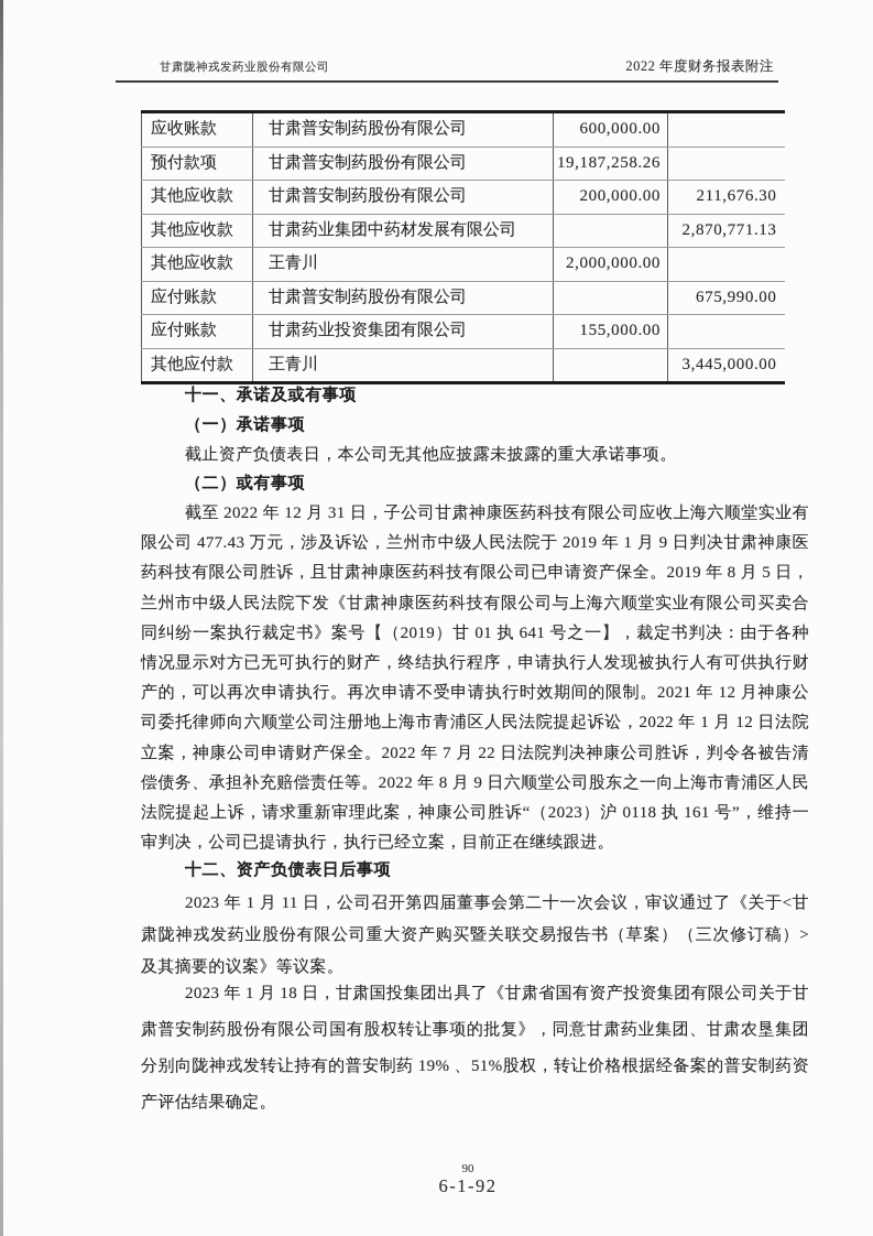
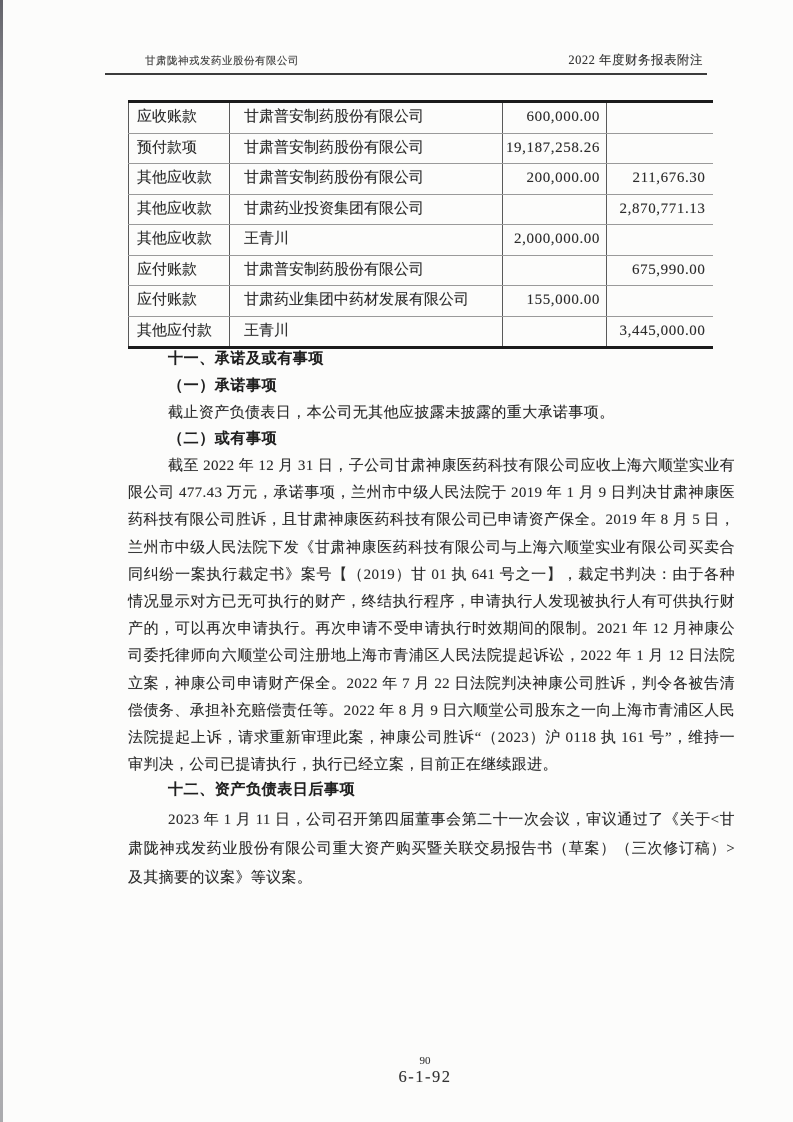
  甘肃陇神戎发药业股份有限公司
  2022 年度财务报表附注
  应收账款	甘肃普安制药股份有限公司	600,000.00
  预付款项	甘肃普安制药股份有限公司	19,187,258.26
  其他应收款	甘肃普安制药股份有限公司	200,000.00	211,676.30
- 其他应收款	甘肃药业集团中药材发展有限公司		2,870,771.13
+ 其他应收款	甘肃药业投资集团有限公司		2,870,771.13
  其他应收款	王青川	2,000,000.00
  应付账款	甘肃普安制药股份有限公司		675,990.00
- 应付账款	甘肃药业投资集团有限公司	155,000.00
+ 应付账款	甘肃药业集团中药材发展有限公司	155,000.00
  其他应付款	王青川		3,445,000.00
  十一、承诺及或有事项
  （一）承诺事项
  截止资产负债表日，本公司无其他应披露未披露的重大承诺事项。
  （二）或有事项
- 截至 2022 年 12 月 31 日，子公司甘肃神康医药科技有限公司应收上海六顺堂实业有限公司 477.43 万元，涉及诉讼，兰州市中级人民法院于 2019 年 1 月 9 日判决甘肃神康医药科技有限公司胜诉，且甘肃神康医药科技有限公司已申请资产保全。2019 年 8 月 5 日，兰州市中级人民法院下发《甘肃神康医药科技有限公司与上海六顺堂实业有限公司买卖合同纠纷一案执行裁定书》案号【（2019）甘 01 执 641 号之一】，裁定书判决：由于各种情况显示对方已无可执行的财产，终结执行程序，申请执行人发现被执行人有可供执行财产的，可以再次申请执行。再次申请不受申请执行时效期间的限制。2021 年 12 月神康公司委托律师向六顺堂公司注册地上海市青浦区人民法院提起诉讼，2022 年 1 月 12 日法院立案，神康公司申请财产保全。2022 年 7 月 22 日法院判决神康公司胜诉，判令各被告清偿债务、承担补充赔偿责任等。2022 年 8 月 9 日六顺堂公司股东之一向上海市青浦区人民法院提起上诉，请求重新审理此案，神康公司胜诉“（2023）沪 0118 执 161 号”，维持一审判决，公司已提请执行，执行已经立案，目前正在继续跟进。
+ 截至 2022 年 12 月 31 日，子公司甘肃神康医药科技有限公司应收上海六顺堂实业有限公司 477.43 万元，承诺事项，兰州市中级人民法院于 2019 年 1 月 9 日判决甘肃神康医药科技有限公司胜诉，且甘肃神康医药科技有限公司已申请资产保全。2019 年 8 月 5 日，兰州市中级人民法院下发《甘肃神康医药科技有限公司与上海六顺堂实业有限公司买卖合同纠纷一案执行裁定书》案号【（2019）甘 01 执 641 号之一】，裁定书判决：由于各种情况显示对方已无可执行的财产，终结执行程序，申请执行人发现被执行人有可供执行财产的，可以再次申请执行。再次申请不受申请执行时效期间的限制。2021 年 12 月神康公司委托律师向六顺堂公司注册地上海市青浦区人民法院提起诉讼，2022 年 1 月 12 日法院立案，神康公司申请财产保全。2022 年 7 月 22 日法院判决神康公司胜诉，判令各被告清偿债务、承担补充赔偿责任等。2022 年 8 月 9 日六顺堂公司股东之一向上海市青浦区人民法院提起上诉，请求重新审理此案，神康公司胜诉“（2023）沪 0118 执 161 号”，维持一审判决，公司已提请执行，执行已经立案，目前正在继续跟进。
  十二、资产负债表日后事项
  2023 年 1 月 11 日，公司召开第四届董事会第二十一次会议，审议通过了《关于<甘肃陇神戎发药业股份有限公司重大资产购买暨关联交易报告书（草案）（三次修订稿）>及其摘要的议案》等议案。
- 2023 年 1 月 18 日，甘肃国投集团出具了《甘肃省国有资产投资集团有限公司关于甘肃普安制药股份有限公司国有股权转让事项的批复》，同意甘肃药业集团、甘肃农垦集团分别向陇神戎发转让持有的普安制药 19% 、51%股权，转让价格根据经备案的普安制药资产评估结果确定。
  90
  6-1-92
